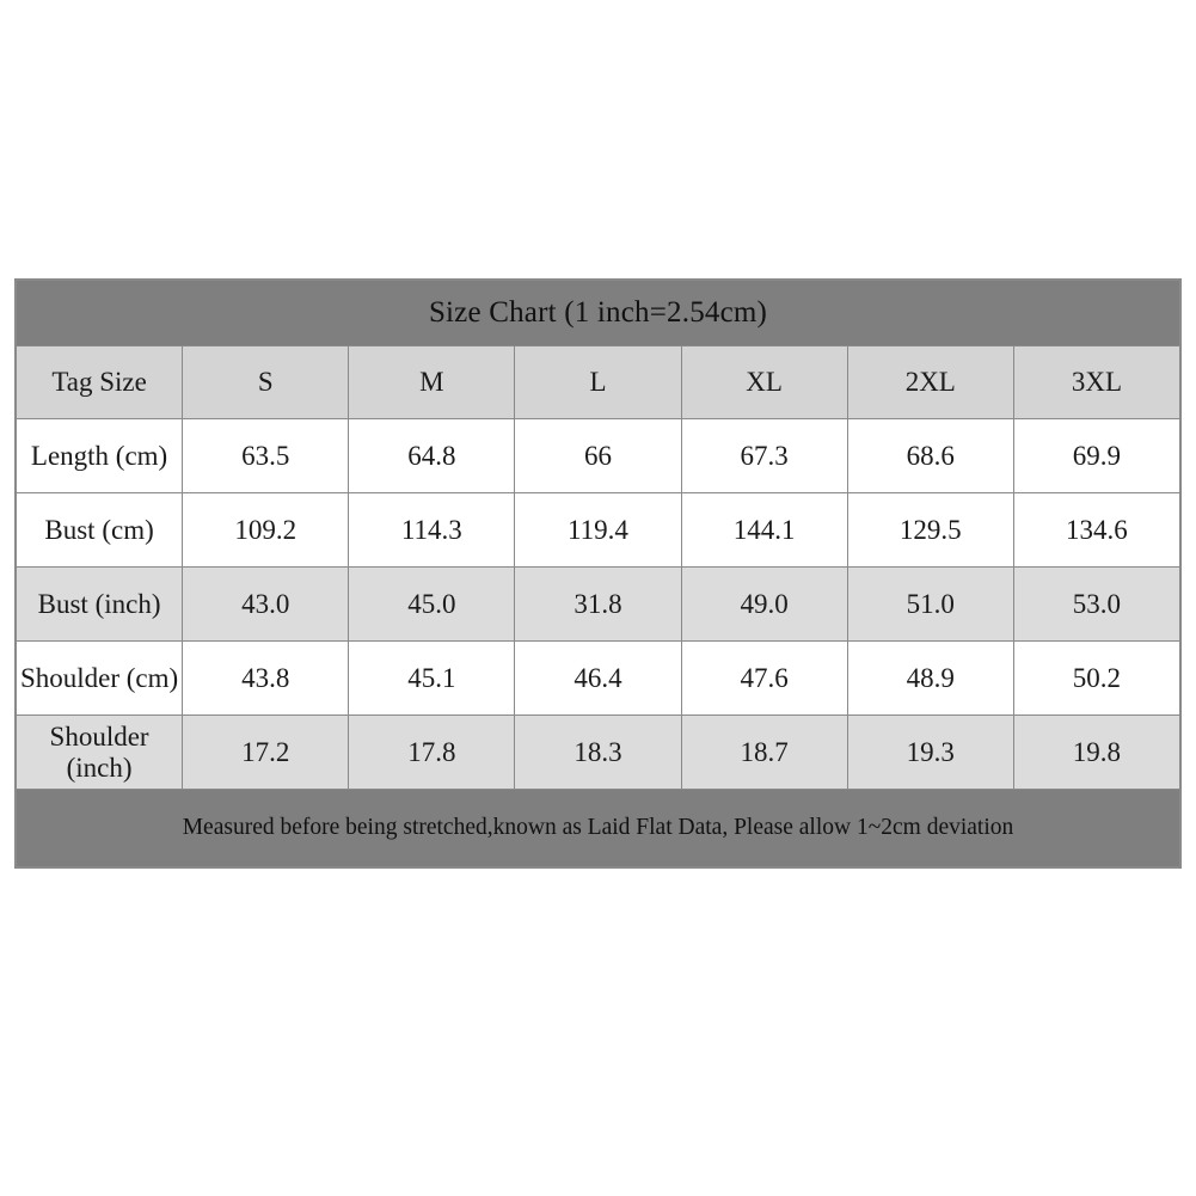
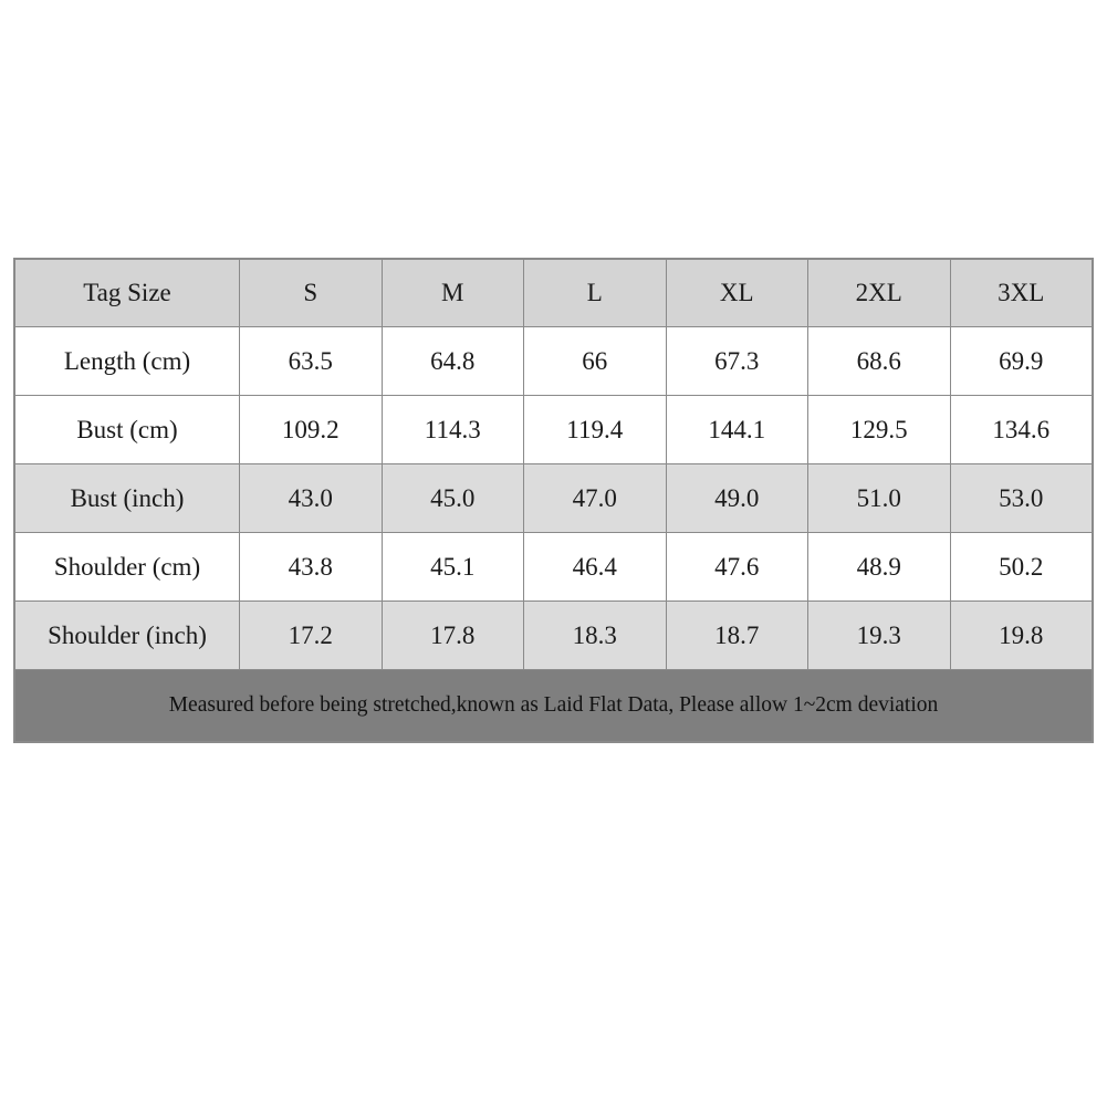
- Size Chart (1 inch=2.54cm)
  Tag Size	S	M	L	XL	2XL	3XL
  Length (cm)	63.5	64.8	66	67.3	68.6	69.9
  Bust (cm)	109.2	114.3	119.4	144.1	129.5	134.6
- Bust (inch)	43.0	45.0	31.8	49.0	51.0	53.0
+ Bust (inch)	43.0	45.0	47.0	49.0	51.0	53.0
  Shoulder (cm)	43.8	45.1	46.4	47.6	48.9	50.2
  Shoulder (inch)	17.2	17.8	18.3	18.7	19.3	19.8
  Measured before being stretched,known as Laid Flat Data, Please allow 1~2cm deviation
